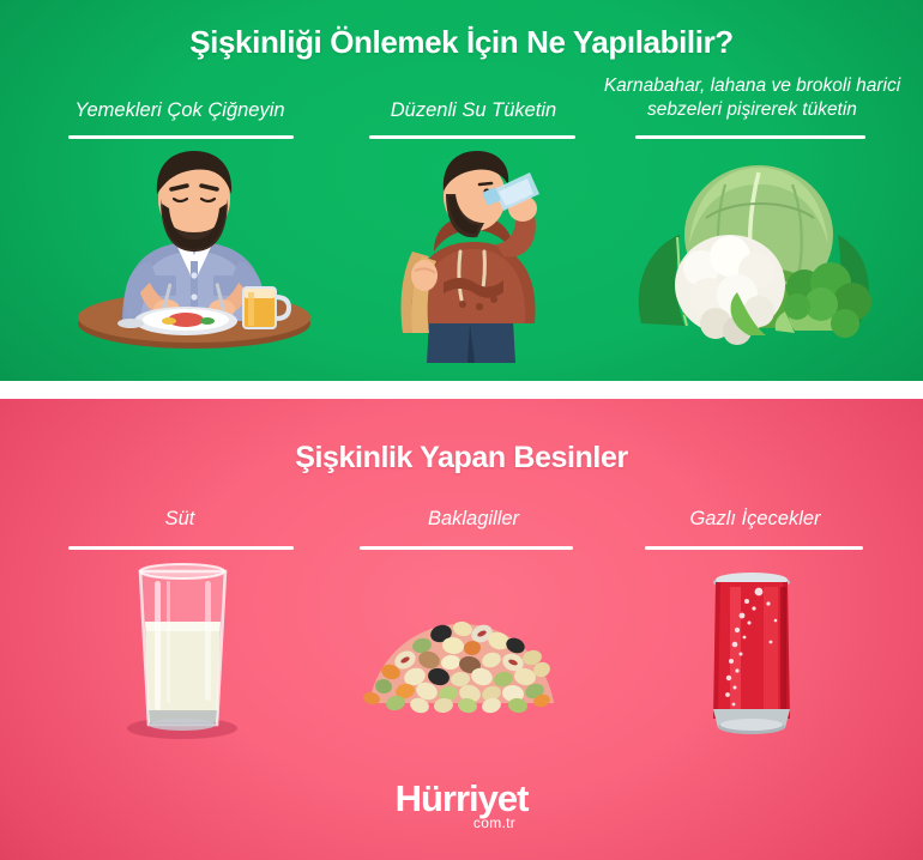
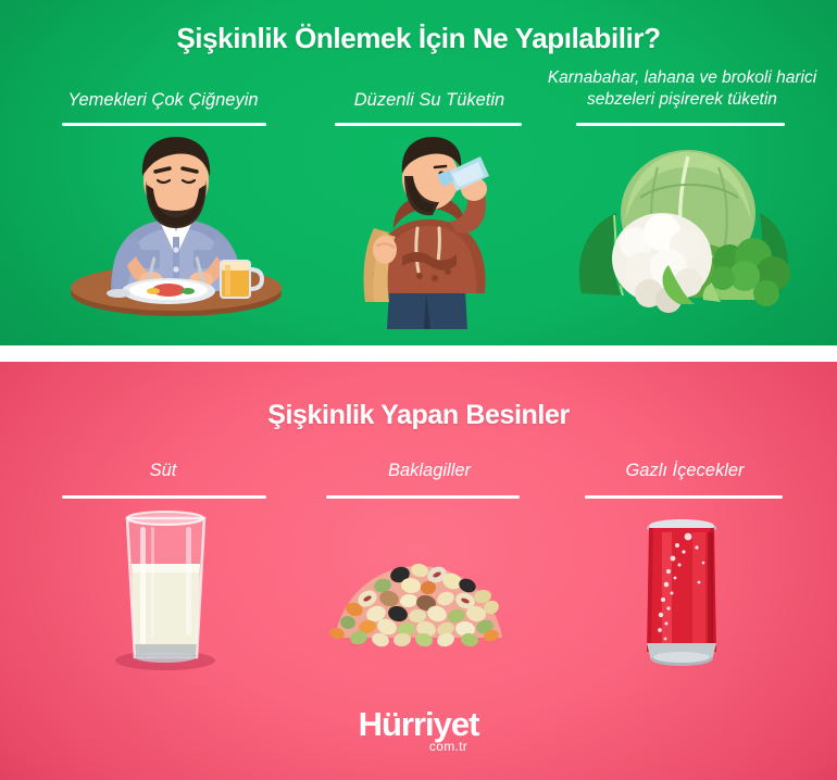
- Şişkinliği Önlemek İçin Ne Yapılabilir?
+ Şişkinlik Önlemek İçin Ne Yapılabilir?
  Yemekleri Çok Çiğneyin
  Düzenli Su Tüketin
  Karnabahar, lahana ve brokoli harici sebzeleri pişirerek tüketin
  Şişkinlik Yapan Besinler
  Süt
  Baklagiller
  Gazlı İçecekler
  Hürriyet
  com.tr
